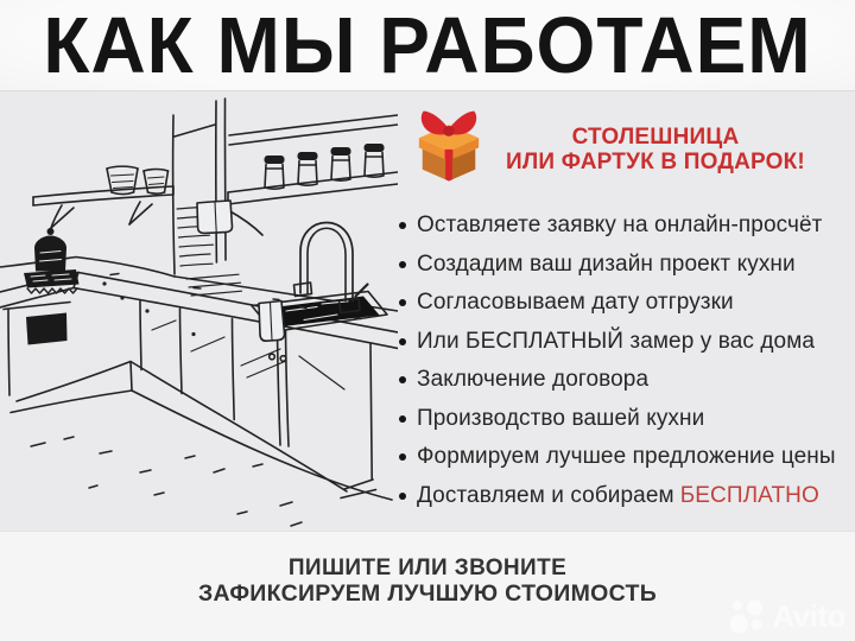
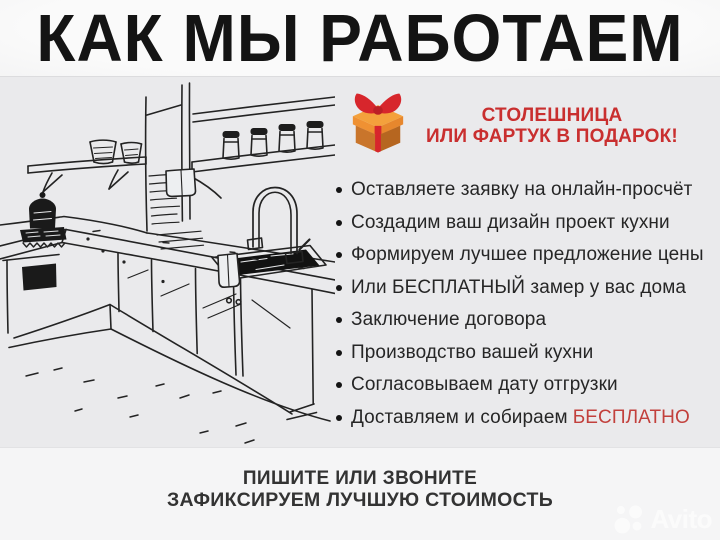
  КАК МЫ РАБОТАЕМ
  СТОЛЕШНИЦА
  ИЛИ ФАРТУК В ПОДАРОК!
  Оставляете заявку на онлайн-просчёт
  Создадим ваш дизайн проект кухни
- Согласовываем дату отгрузки
+ Формируем лучшее предложение цены
  Или БЕСПЛАТНЫЙ замер у вас дома
  Заключение договора
  Производство вашей кухни
- Формируем лучшее предложение цены
+ Согласовываем дату отгрузки
  Доставляем и собираем
  БЕСПЛАТНО
  ПИШИТЕ ИЛИ ЗВОНИТЕ
  ЗАФИКСИРУЕМ ЛУЧШУЮ СТОИМОСТЬ
